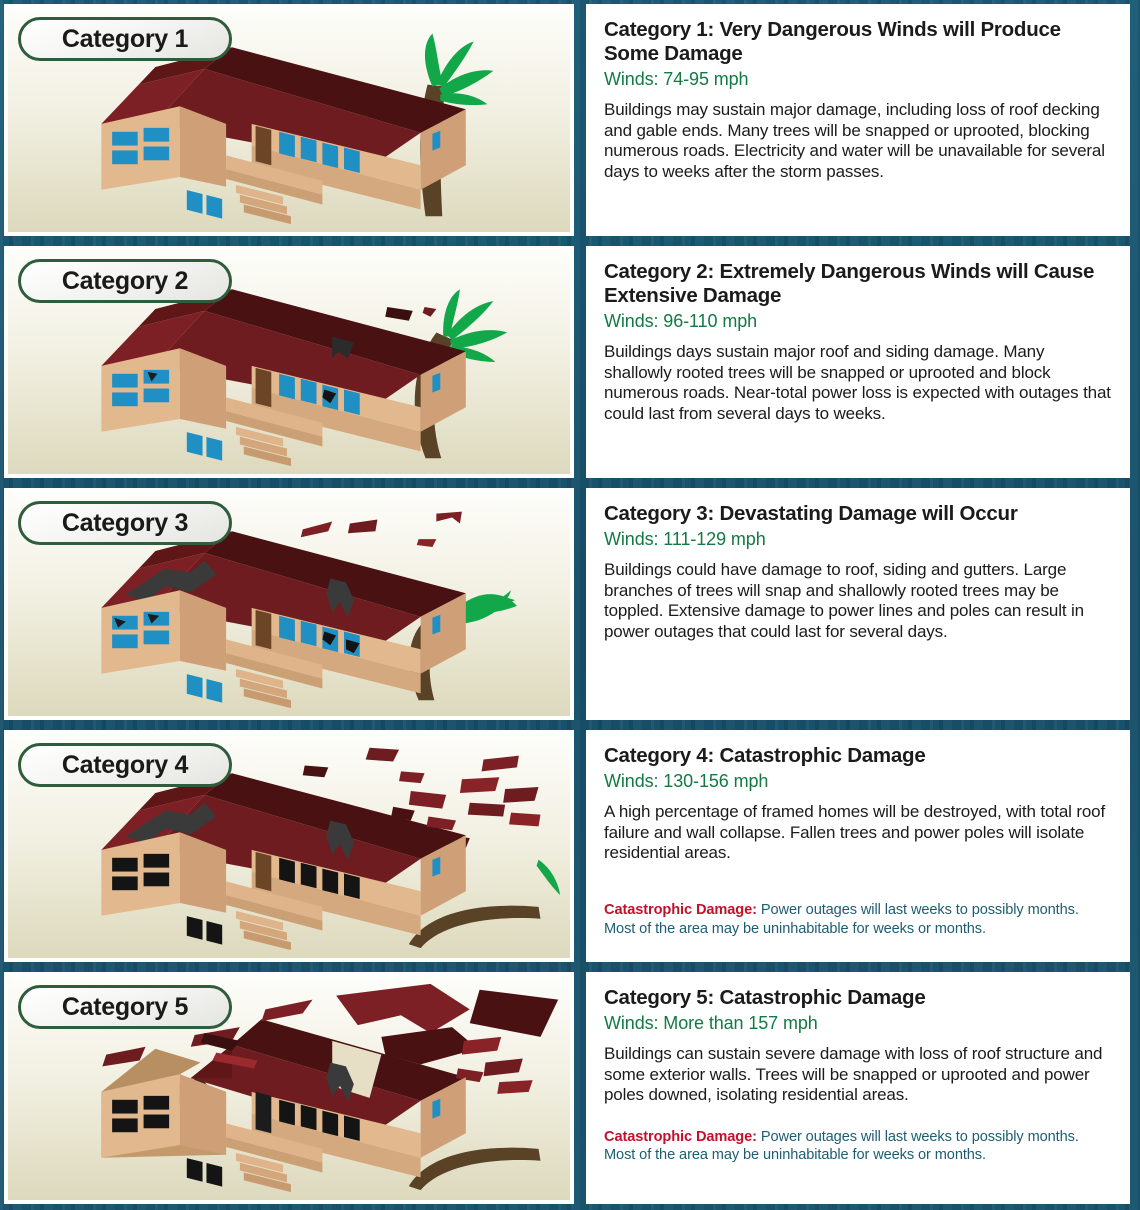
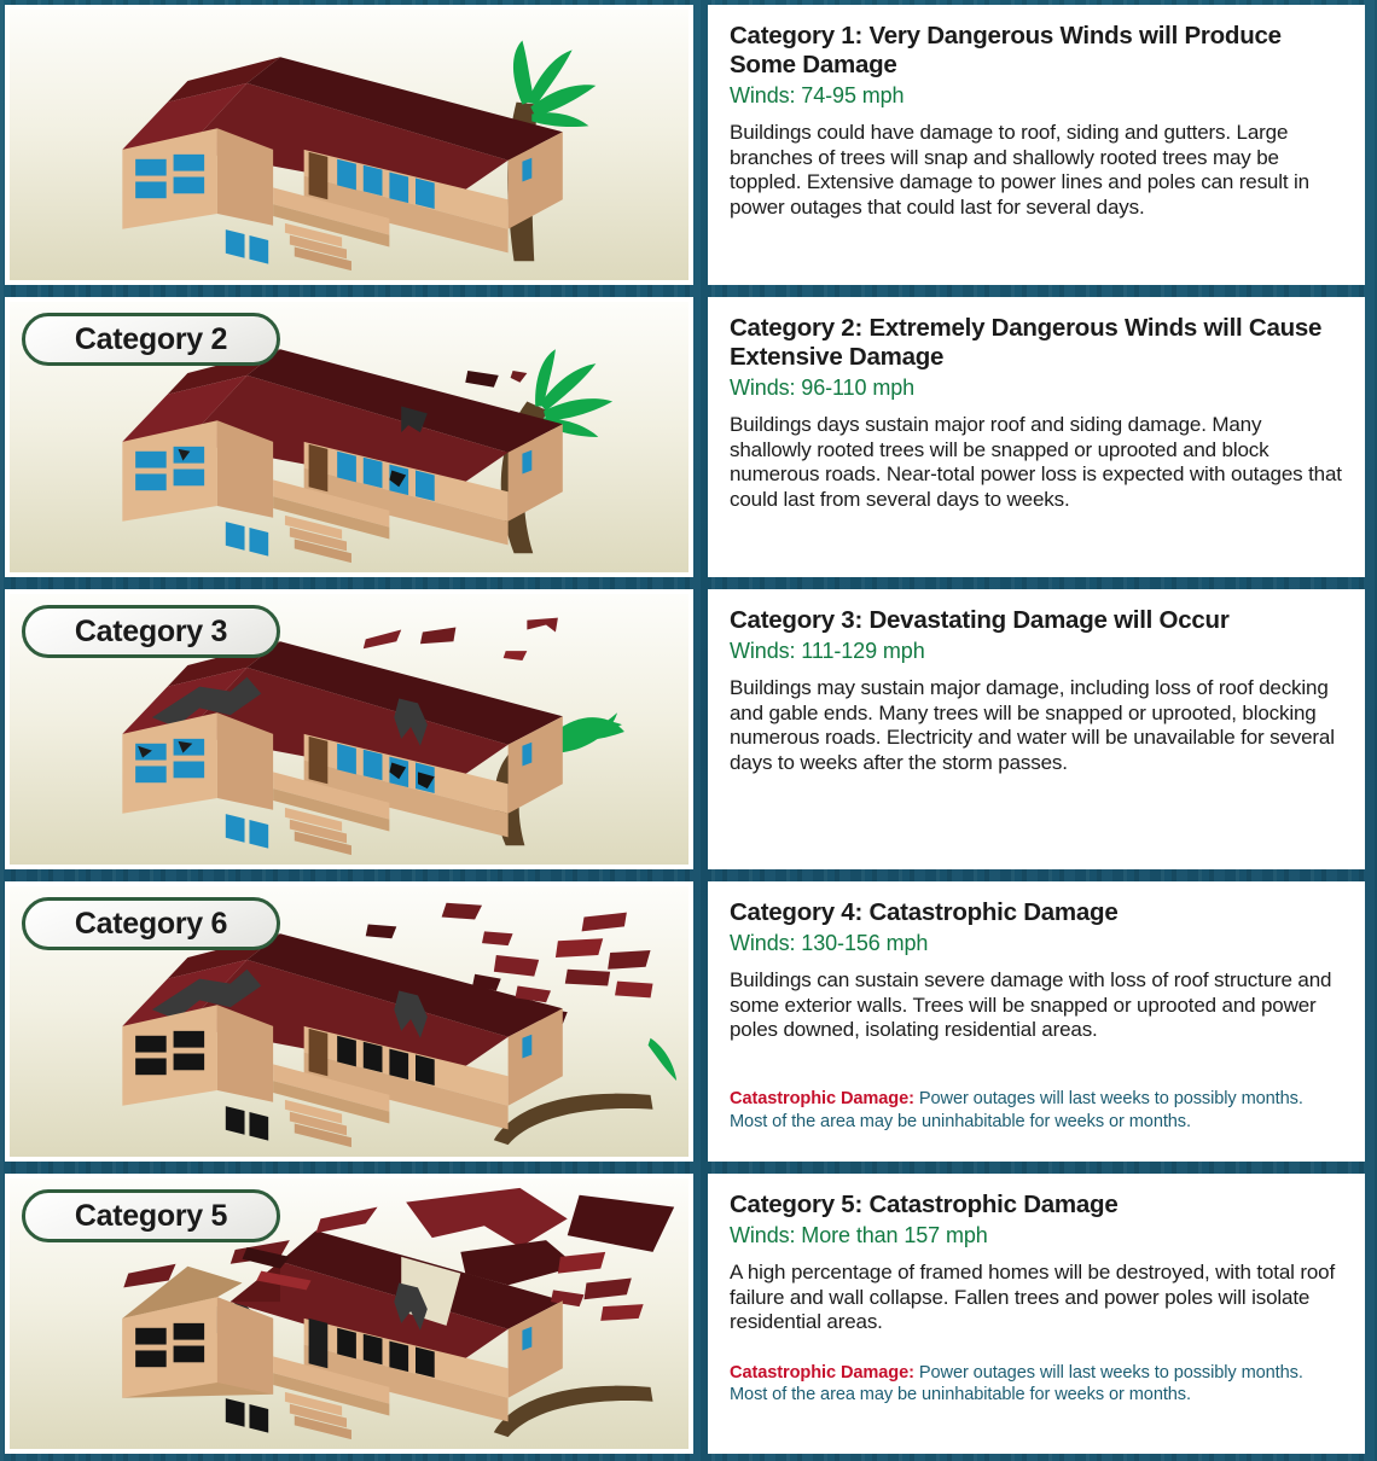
- Category 1
  Category 1: Very Dangerous Winds will Produce Some Damage
  Winds: 74-95 mph
- Buildings may sustain major damage, including loss of roof decking and gable ends. Many trees will be snapped or uprooted, blocking numerous roads. Electricity and water will be unavailable for several days to weeks after the storm passes.
+ Buildings could have damage to roof, siding and gutters. Large branches of trees will snap and shallowly rooted trees may be toppled. Extensive damage to power lines and poles can result in power outages that could last for several days.
  Category 2
  Category 2: Extremely Dangerous Winds will Cause Extensive Damage
  Winds: 96-110 mph
  Buildings days sustain major roof and siding damage. Many shallowly rooted trees will be snapped or uprooted and block numerous roads. Near-total power loss is expected with outages that could last from several days to weeks.
  Category 3
  Category 3: Devastating Damage will Occur
  Winds: 111-129 mph
- Buildings could have damage to roof, siding and gutters. Large branches of trees will snap and shallowly rooted trees may be toppled. Extensive damage to power lines and poles can result in power outages that could last for several days.
+ Buildings may sustain major damage, including loss of roof decking and gable ends. Many trees will be snapped or uprooted, blocking numerous roads. Electricity and water will be unavailable for several days to weeks after the storm passes.
- Category 4
+ Category 6
  Category 4: Catastrophic Damage
  Winds: 130-156 mph
- A high percentage of framed homes will be destroyed, with total roof failure and wall collapse. Fallen trees and power poles will isolate residential areas.
+ Buildings can sustain severe damage with loss of roof structure and some exterior walls. Trees will be snapped or uprooted and power poles downed, isolating residential areas.
  Catastrophic Damage: Power outages will last weeks to possibly months. Most of the area may be uninhabitable for weeks or months.
  Category 5
  Category 5: Catastrophic Damage
  Winds: More than 157 mph
- Buildings can sustain severe damage with loss of roof structure and some exterior walls. Trees will be snapped or uprooted and power poles downed, isolating residential areas.
+ A high percentage of framed homes will be destroyed, with total roof failure and wall collapse. Fallen trees and power poles will isolate residential areas.
  Catastrophic Damage: Power outages will last weeks to possibly months. Most of the area may be uninhabitable for weeks or months.
